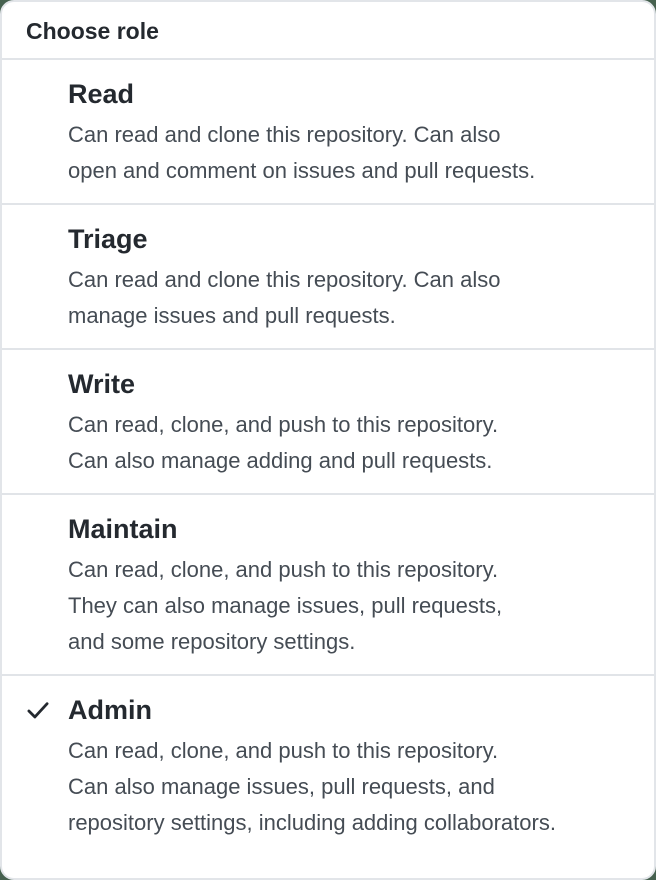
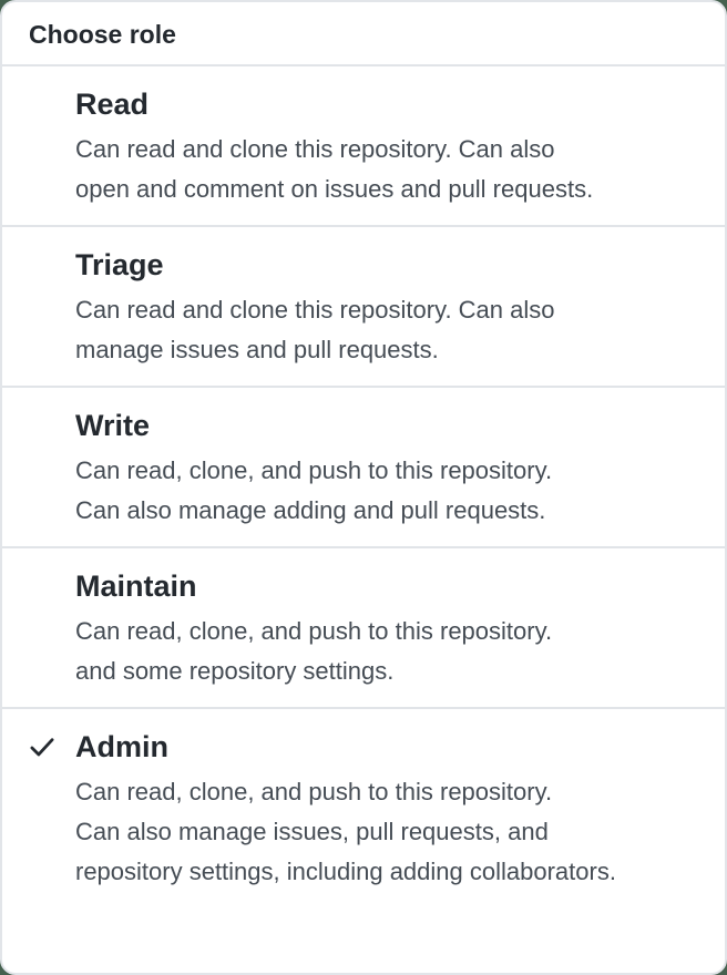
  Choose role
  Read
  Can read and clone this repository. Can also
  open and comment on issues and pull requests.
  Triage
  Can read and clone this repository. Can also
  manage issues and pull requests.
  Write
  Can read, clone, and push to this repository.
  Can also manage adding and pull requests.
  Maintain
  Can read, clone, and push to this repository.
- They can also manage issues, pull requests,
  and some repository settings.
  Admin
  Can read, clone, and push to this repository.
  Can also manage issues, pull requests, and
  repository settings, including adding collaborators.
